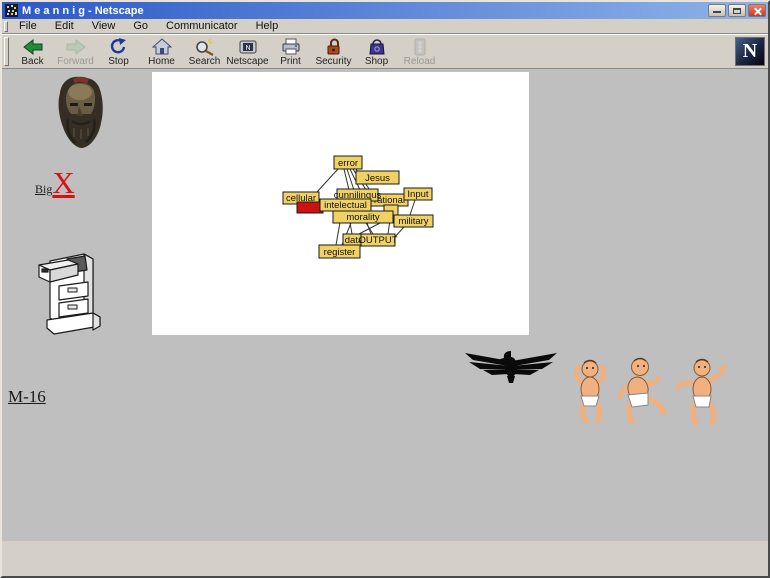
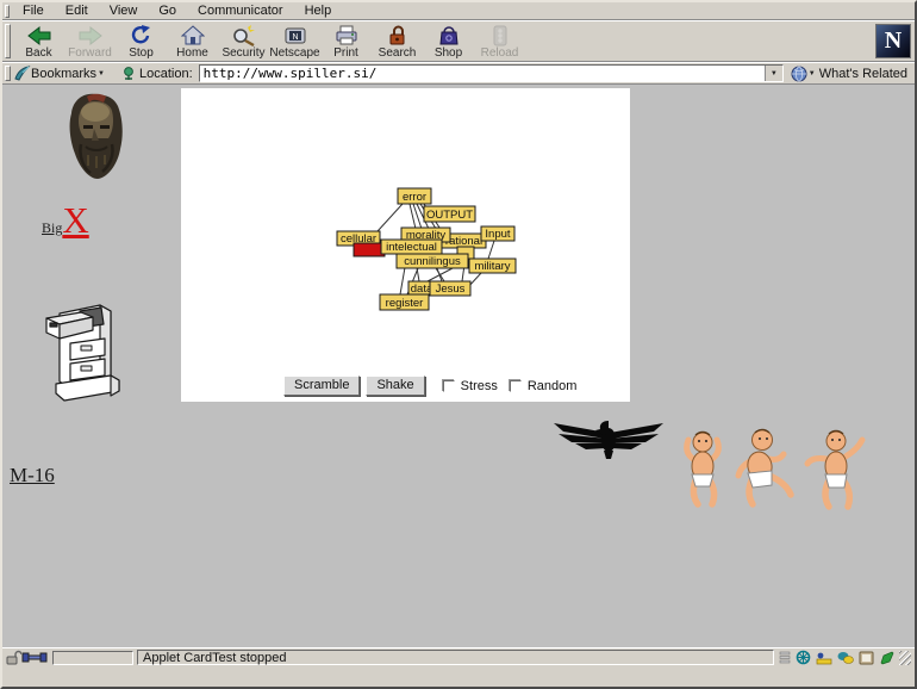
- M e a n n i g - Netscape
  File
  Edit
  View
  Go
  Communicator
  Help
  Back
  Forward
  Stop
  Home
- Search
+ Security
  Netscape
  Print
- Security
+ Search
  Shop
  Reload
  N
+ Bookmarks
+ Location:
+ http://www.spiller.si/
+ What's Related
  BigX
  M-16
  ationa
- cunnilingus
+ morality
  Input
  error
- Jesus
+ OUTPUT
  cellular
  intelectual
- morality
+ cunnilingus
  military
  dat
- OUTPUT
+ Jesus
  register
+ Scramble
+ Shake
+ Stress
+ Random
+ Applet CardTest stopped
